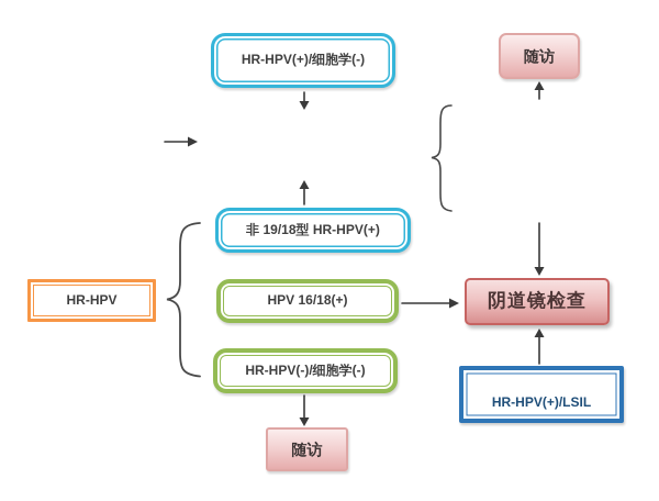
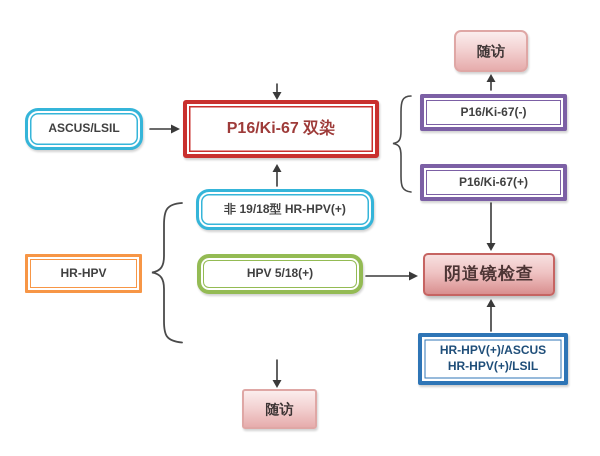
- HR-HPV(+)/细胞学(-)
  随访
+ ASCUS/LSIL
+ P16/Ki-67 双染
+ P16/Ki-67(-)
+ P16/Ki-67(+)
  非 19/18型 HR-HPV(+)
  HR-HPV
- HPV 16/18(+)
+ HPV 5/18(+)
- HR-HPV(-)/细胞学(-)
  随访
  阴道镜检查
+ HR-HPV(+)/ASCUS
  HR-HPV(+)/LSIL
